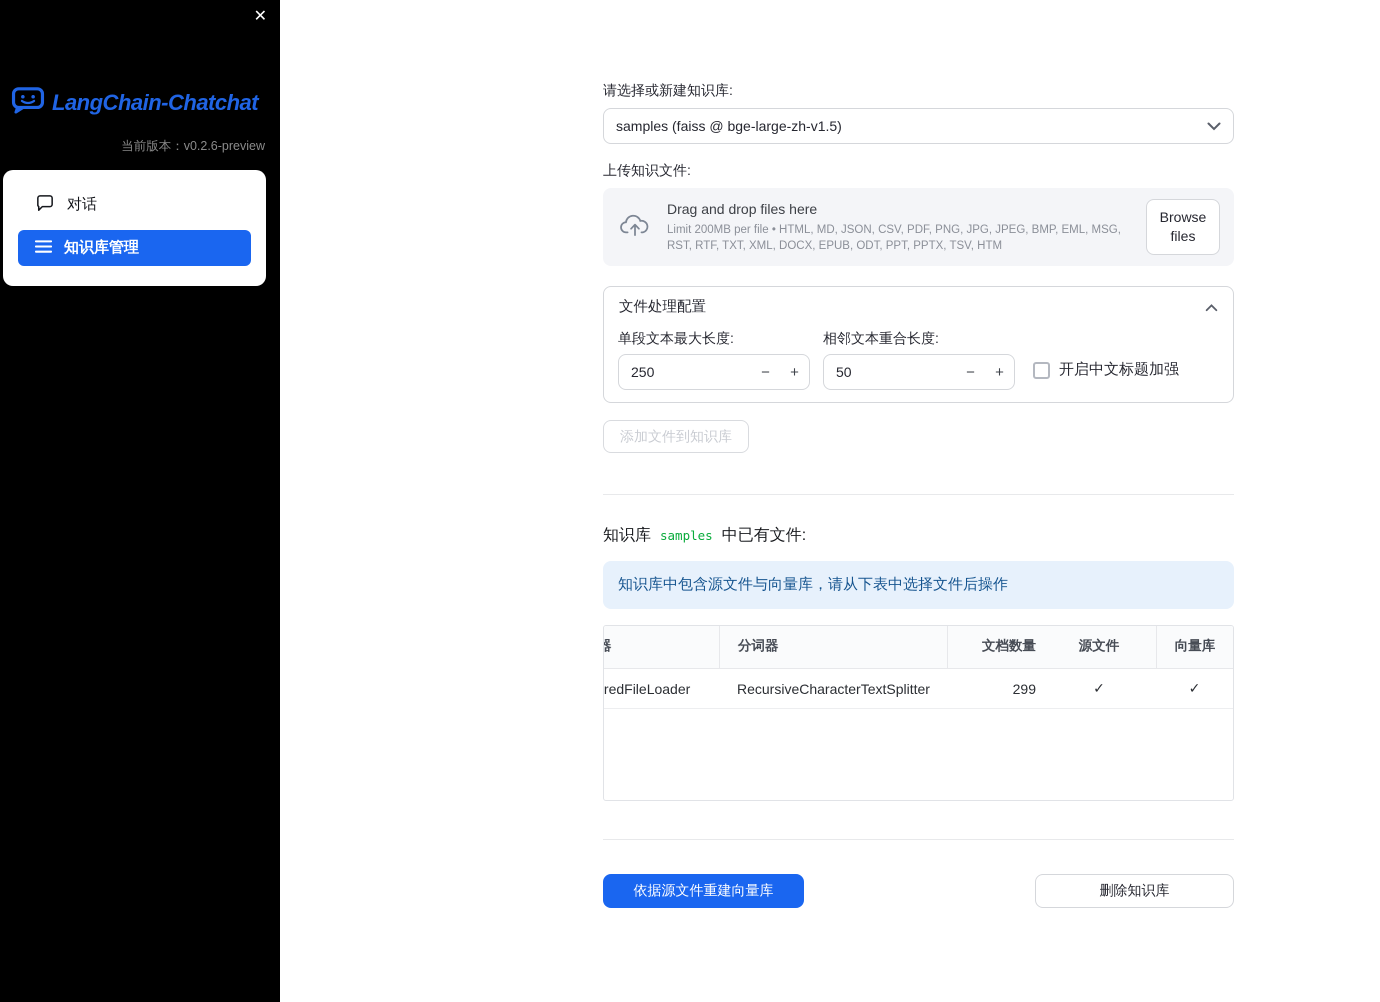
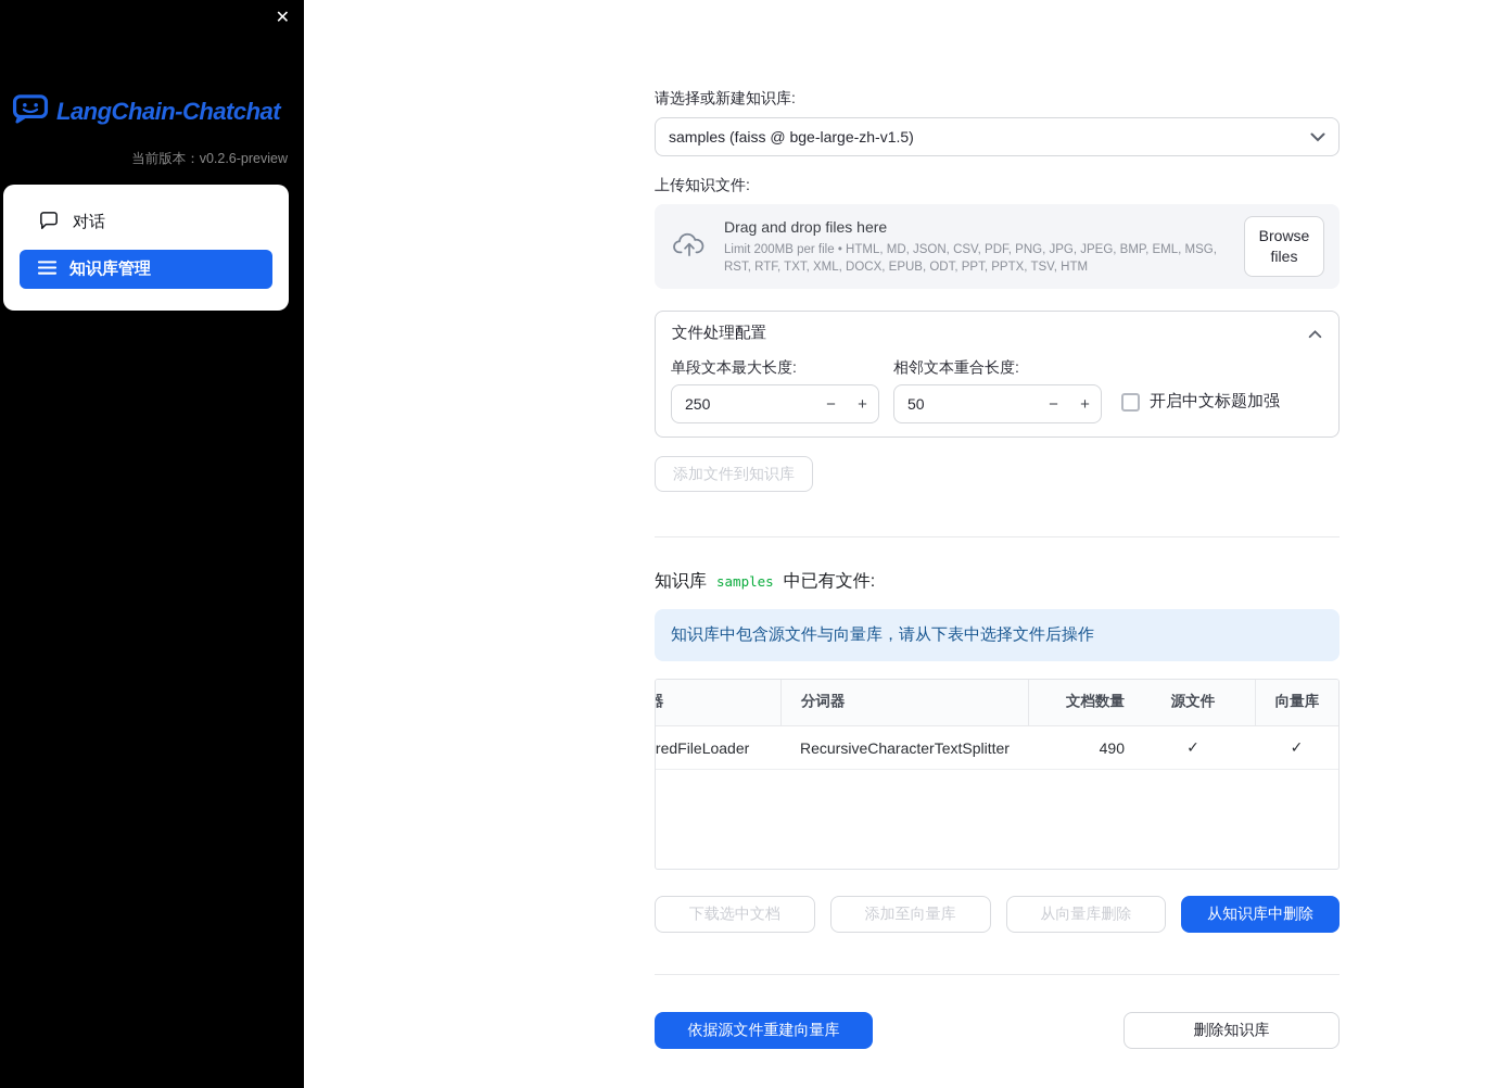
  ✕
  LangChain-Chatchat
  当前版本：v0.2.6-preview
  对话
  知识库管理
  请选择或新建知识库:
  samples (faiss @ bge-large-zh-v1.5)
  上传知识文件:
  Drag and drop files here
  Limit 200MB per file • HTML, MD, JSON, CSV, PDF, PNG, JPG, JPEG, BMP, EML, MSG, RST, RTF, TXT, XML, DOCX, EPUB, ODT, PPT, PPTX, TSV, HTM
  Browse files
  文件处理配置
  单段文本最大长度:
  250
  −
  +
  相邻文本重合长度:
  50
  −
  +
  开启中文标题加强
  添加文件到知识库
  知识库
  samples
  中已有文件:
  知识库中包含源文件与向量库，请从下表中选择文件后操作
  分词器
  文档数量
  源文件
  向量库
  RecursiveCharacterTextSplitter
- 299
+ 490
  ✓
  ✓
+ 下载选中文档
+ 添加至向量库
+ 从向量库删除
+ 从知识库中删除
  依据源文件重建向量库
  删除知识库
